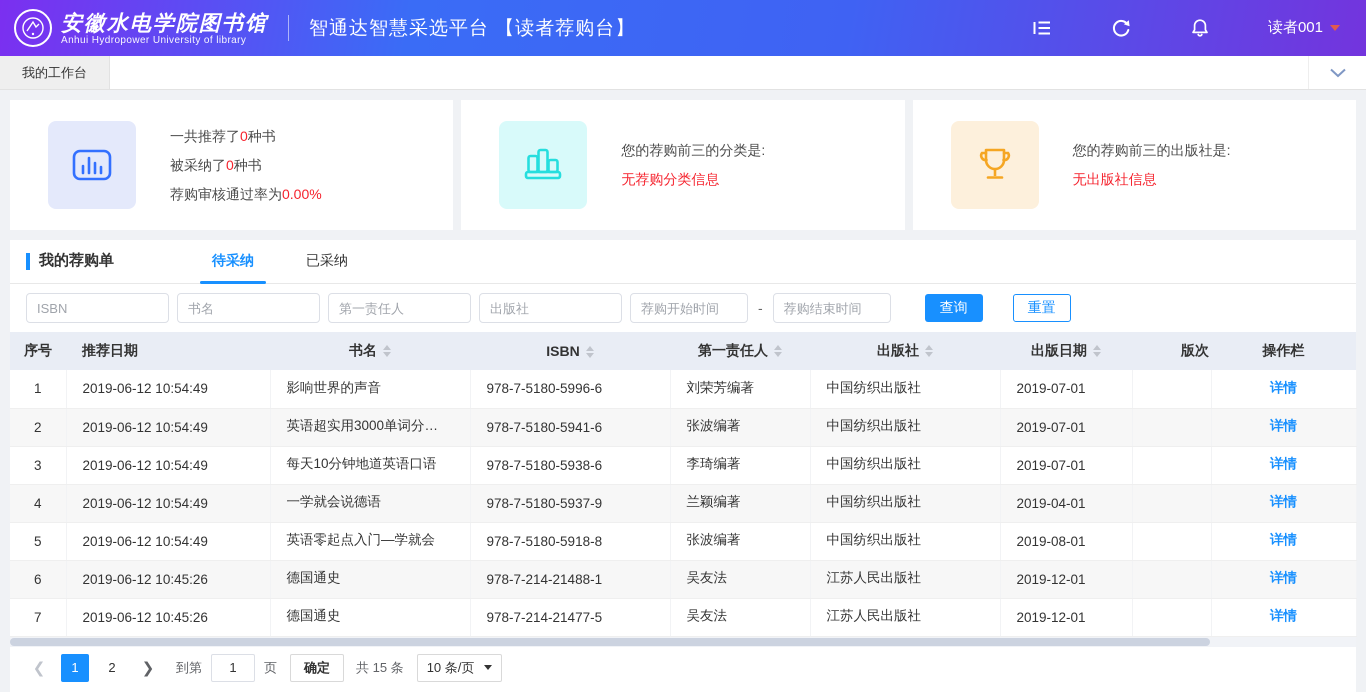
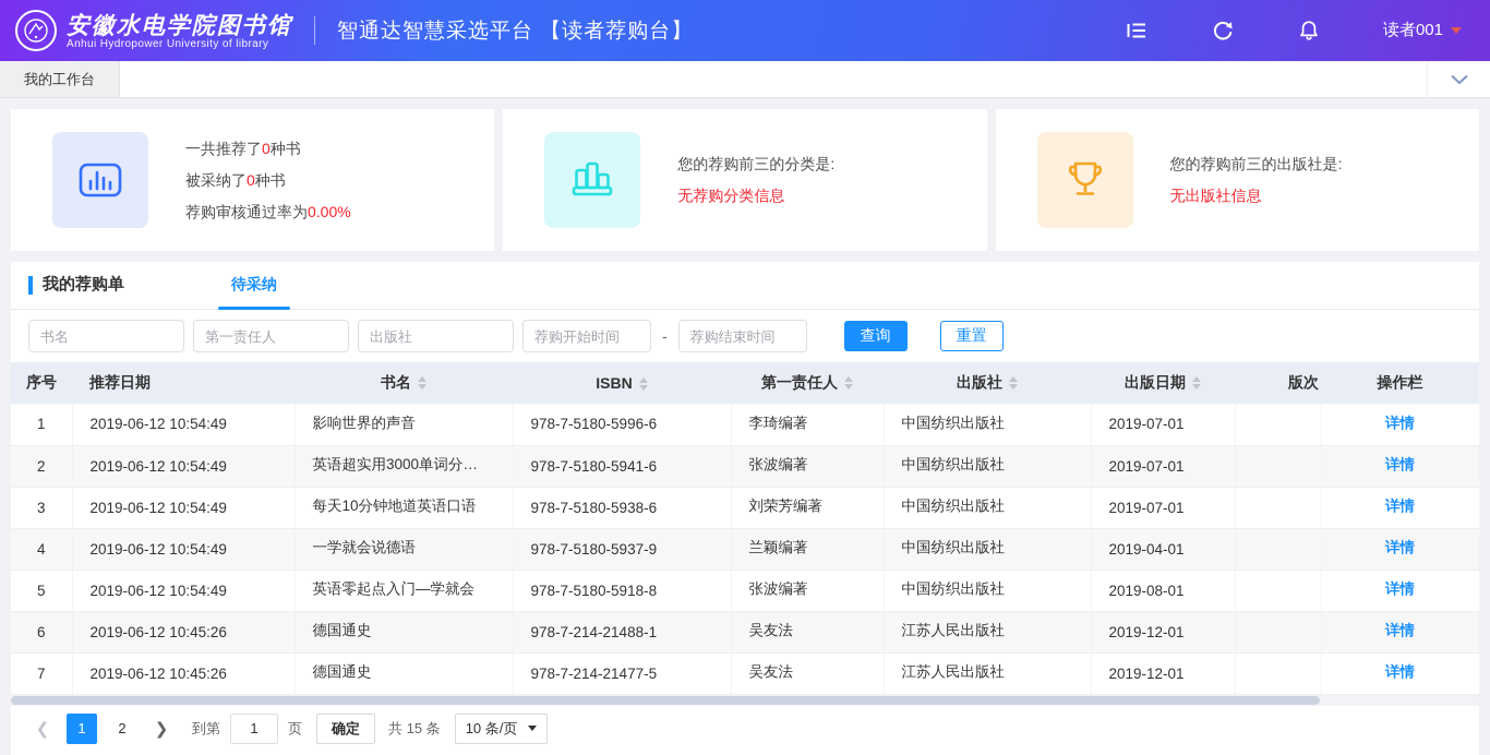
  安徽水电学院图书馆
  Anhui Hydropower University of library
  智通达智慧采选平台 【读者荐购台】
  读者001
  我的工作台
  一共推荐了0种书
  被采纳了0种书
  荐购审核通过率为0.00%
  您的荐购前三的分类是:
  无荐购分类信息
  您的荐购前三的出版社是:
  无出版社信息
  我的荐购单
  待采纳
- 已采纳
- ISBN
  书名
  第一责任人
  出版社
  荐购开始时间
  -
  荐购结束时间
  查询
  重置
  序号	推荐日期	书名	ISBN	第一责任人	出版社	出版日期	版次	操作栏
- 1	2019-06-12 10:54:49	影响世界的声音	978-7-5180-5996-6	刘荣芳编著	中国纺织出版社	2019-07-01		详情
+ 1	2019-06-12 10:54:49	影响世界的声音	978-7-5180-5996-6	李琦编著	中国纺织出版社	2019-07-01		详情
  2	2019-06-12 10:54:49	英语超实用3000单词分…	978-7-5180-5941-6	张波编著	中国纺织出版社	2019-07-01		详情
- 3	2019-06-12 10:54:49	每天10分钟地道英语口语	978-7-5180-5938-6	李琦编著	中国纺织出版社	2019-07-01		详情
+ 3	2019-06-12 10:54:49	每天10分钟地道英语口语	978-7-5180-5938-6	刘荣芳编著	中国纺织出版社	2019-07-01		详情
  4	2019-06-12 10:54:49	一学就会说德语	978-7-5180-5937-9	兰颖编著	中国纺织出版社	2019-04-01		详情
  5	2019-06-12 10:54:49	英语零起点入门—学就会	978-7-5180-5918-8	张波编著	中国纺织出版社	2019-08-01		详情
  6	2019-06-12 10:45:26	德国通史	978-7-214-21488-1	吴友法	江苏人民出版社	2019-12-01		详情
  7	2019-06-12 10:45:26	德国通史	978-7-214-21477-5	吴友法	江苏人民出版社	2019-12-01		详情
  ❮
  1
  2
  ❯
  到第
  1
  页
  确定
  共 15 条
  10 条/页
